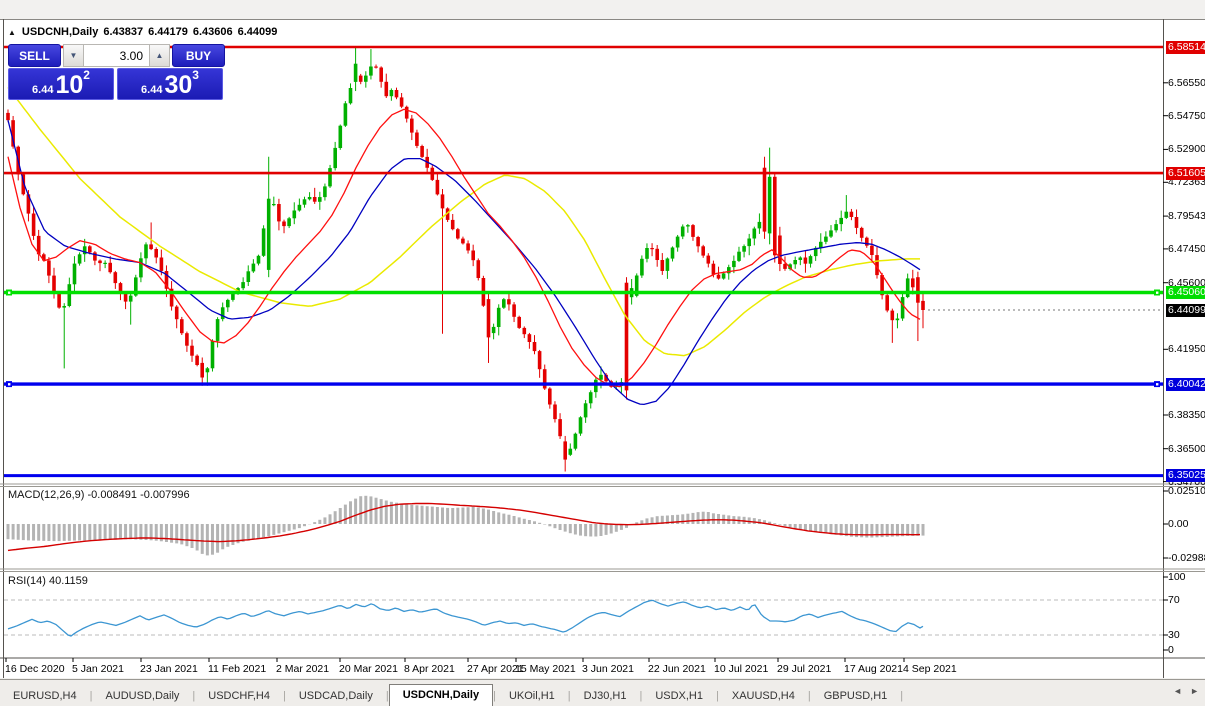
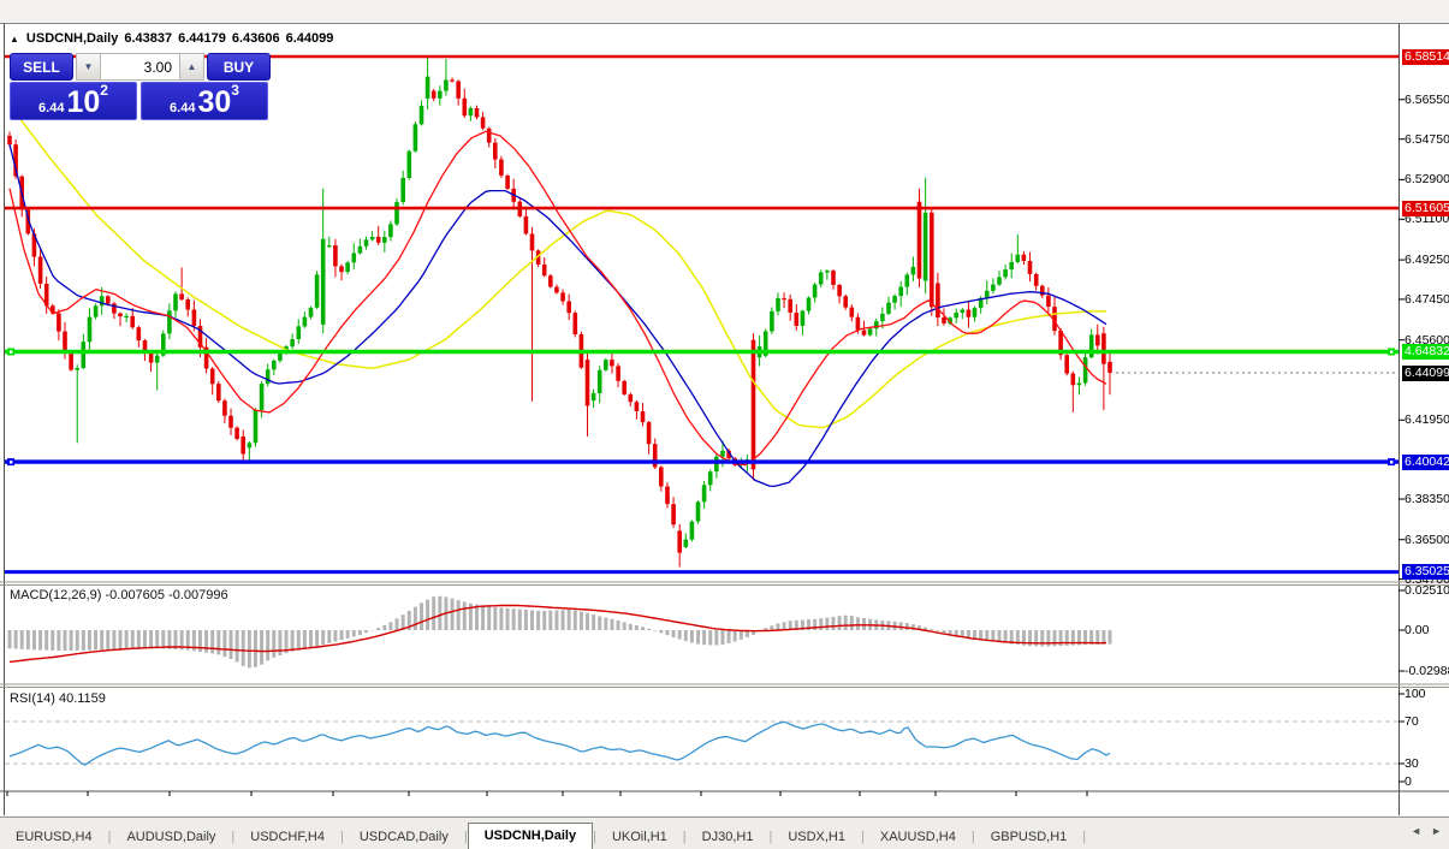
  ▲
  USDCNH,Daily
  6.43837
  6.44179
  6.43606
  6.44099
  SELL
  ▼
  3.00
  ▲
  BUY
  6.44
  10
  2
  6.44
  30
  3
- MACD(12,26,9) -0.008491 -0.007996
+ MACD(12,26,9) -0.007605 -0.007996
  RSI(14) 40.1159
  6.56550
  6.54750
  6.52900
- 4.72363
+ 6.51100
- 8.79543
+ 6.49250
  6.47450
  6.45600
  6.41950
  6.38350
  6.36500
  6.34700
  0.02510
  0.00
  -0.0298
  100
  70
  30
  0
  6.58514
  6.51605
- 6.45060
+ 4.64832
  6.44099
  6.40042
  6.35025
- 16 Dec 2020
- 5 Jan 2021
- 23 Jan 2021
- 11 Feb 2021
- 2 Mar 2021
- 20 Mar 2021
- 8 Apr 2021
- 27 Apr 2021
- 15 May 2021
- 3 Jun 2021
- 22 Jun 2021
- 10 Jul 2021
- 29 Jul 2021
- 17 Aug 2021
- 4 Sep 2021
  EURUSD,H4
  |
  AUDUSD,Daily
  |
  USDCHF,H4
  |
  USDCAD,Daily
  |
  USDCNH,Daily
  |
  UKOil,H1
  |
  DJ30,H1
  |
  USDX,H1
  |
  XAUUSD,H4
  |
  GBPUSD,H1
  |
  ◄
  ►
